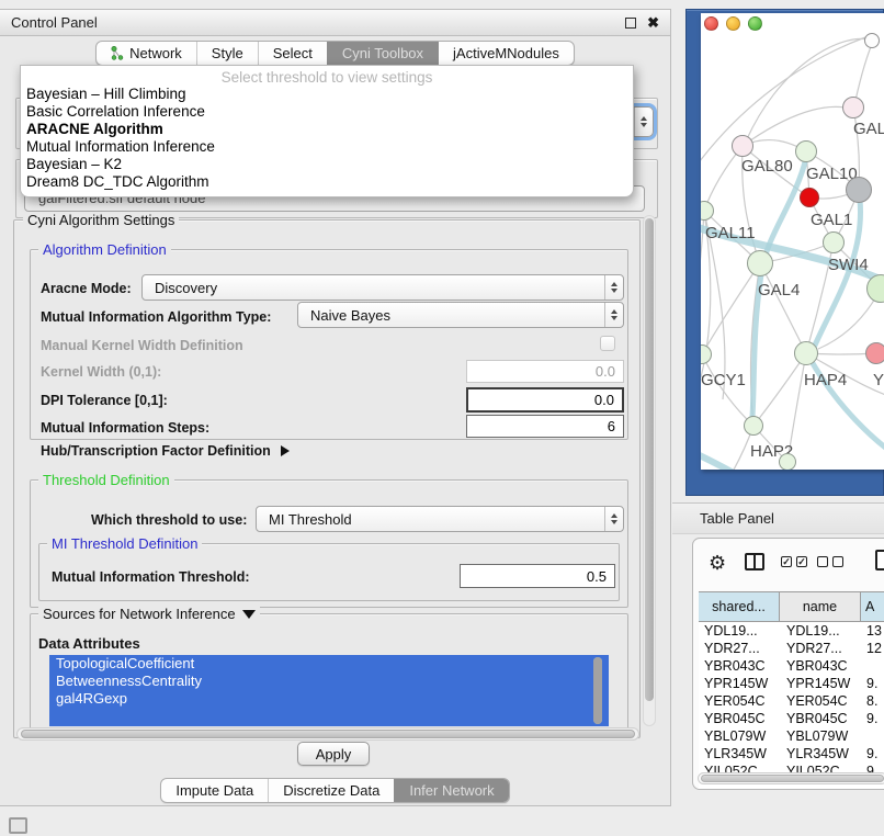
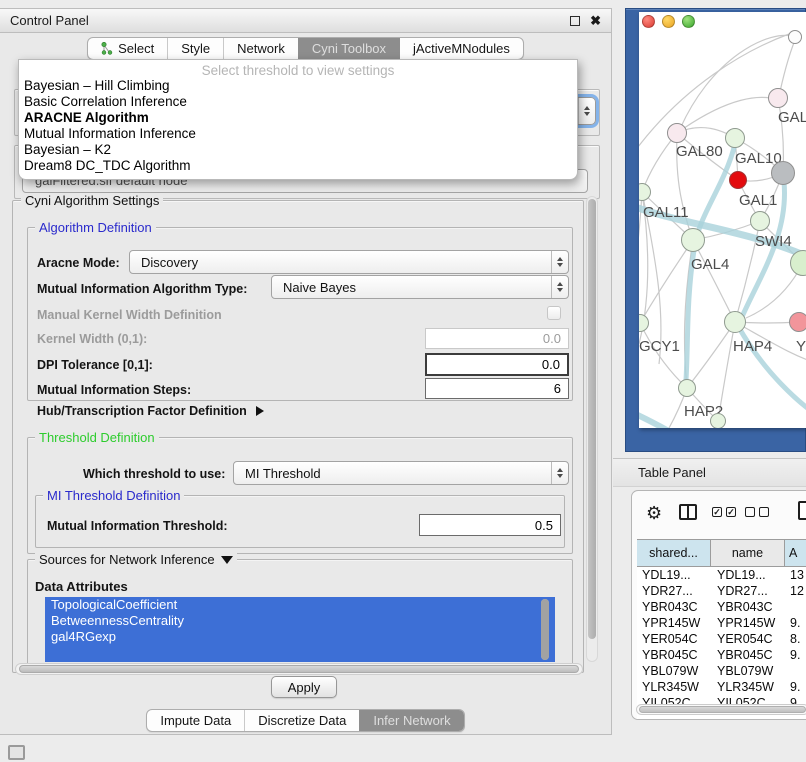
  Control Panel
  ✖
- Network
+ Select
  Style
- Select
+ Network
  Cyni Toolbox
  jActiveMNodules
  galFiltered.sif default node
  Select threshold to view settings
  Bayesian – Hill Climbing
  Basic Correlation Inference
  ARACNE Algorithm
  Mutual Information Inference
  Bayesian – K2
  Dream8 DC_TDC Algorithm
  Cyni Algorithm Settings
  Algorithm Definition
  Aracne Mode:
  Discovery
  Mutual Information Algorithm Type:
  Naive Bayes
  Manual Kernel Width Definition
  Kernel Width (0,1):
  0.0
  DPI Tolerance [0,1]:
  0.0
  Mutual Information Steps:
  6
  Hub/Transcription Factor Definition
  Threshold Definition
  Which threshold to use:
  MI Threshold
  MI Threshold Definition
  Mutual Information Threshold:
  0.5
  Sources for Network Inference
  Data Attributes
  TopologicalCoefficient
  BetweennessCentrality
  gal4RGexp
  Apply
  Impute Data
  Discretize Data
  Infer Network
  GAL
  GAL80
  GAL10
  GAL1
  SWI4
  GAL11
  GAL4
  GCY1
  HAP4
  Y
  HAP2
  Table Panel
  ⚙
  ✓
  ✓
  shared...
  name
  A
  YDL19...
  YDL19...
  13
  YDR27...
  YDR27...
  12
  YBR043C
  YBR043C
  YPR145W
  YPR145W
  9.
  YER054C
  YER054C
  8.
  YBR045C
  YBR045C
  9.
  YBL079W
  YBL079W
  YLR345W
  YLR345W
  9.
  YIL052C
  YIL052C
  9.
